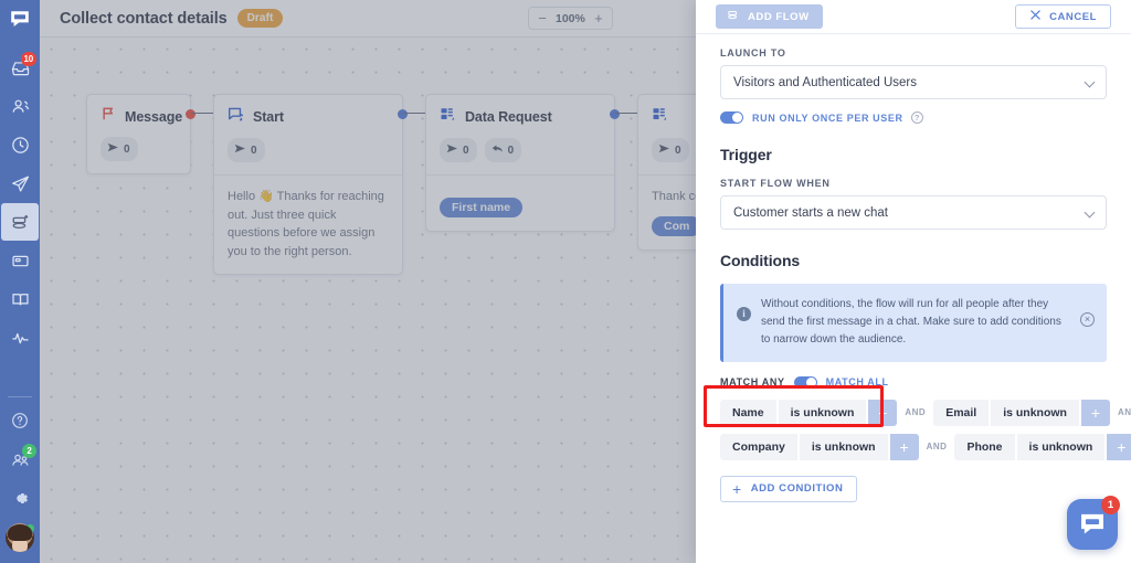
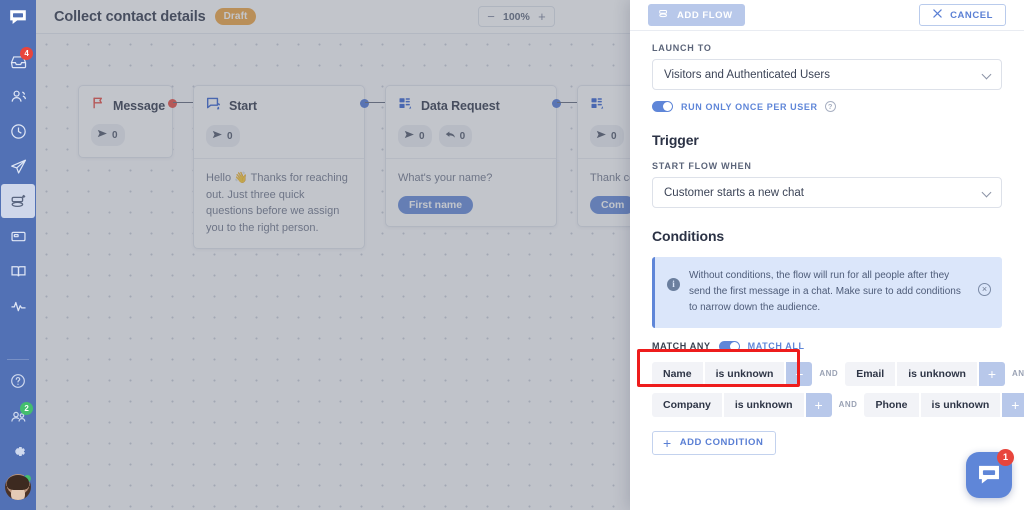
- 10
+ 4
  2
  Collect contact details
  Draft
  −
  100%
  +
  Message
  0
  Start
  0
  Hello 👋 Thanks for reaching out. Just three quick questions before we assign you to the right person.
  Data Request
  0
  0
+ What's your name?
  First name
  0
  Com
  ADD FLOW
  CANCEL
  LAUNCH TO
  Visitors and Authenticated Users
  RUN ONLY ONCE PER USER
  ?
  Trigger
  START FLOW WHEN
  Customer starts a new chat
  Conditions
  i
  Without conditions, the flow will run for all people after they send the first message in a chat. Make sure to add conditions to narrow down the audience.
  ×
  MATCH ANY
  MATCH ALL
  Name
  is unknown
  +
  AND
  Email
  is unknown
  +
  Company
  is unknown
  +
  AND
  Phone
  is unknown
  +
  +
  ADD CONDITION
  1
